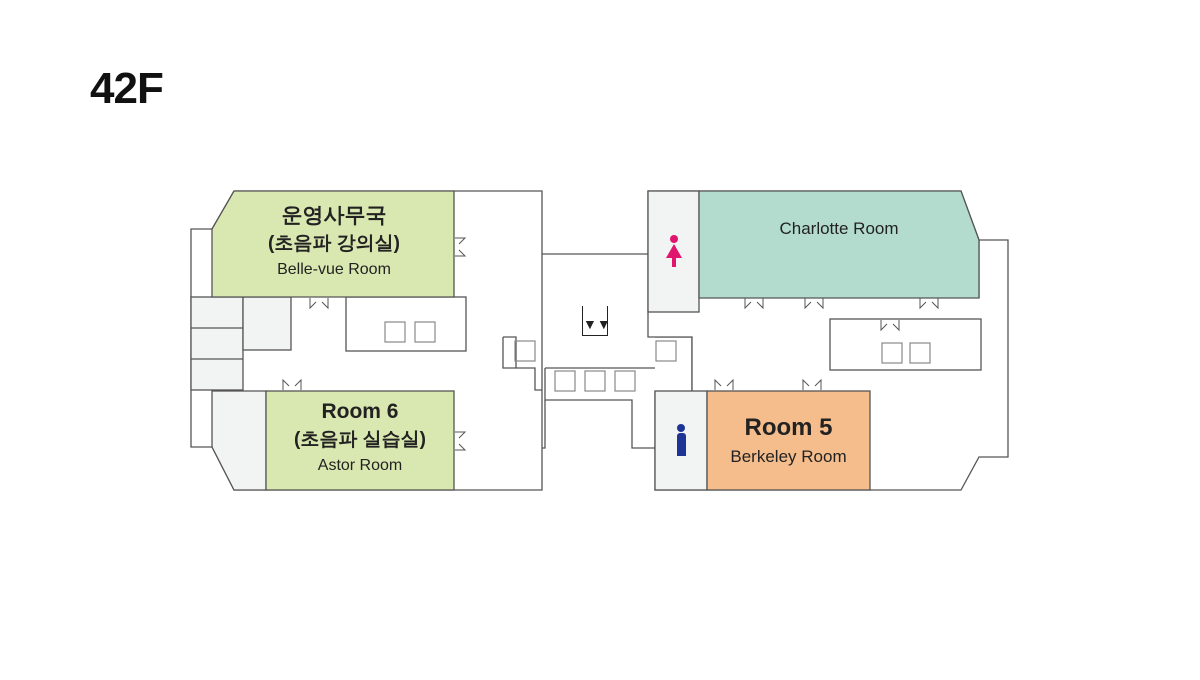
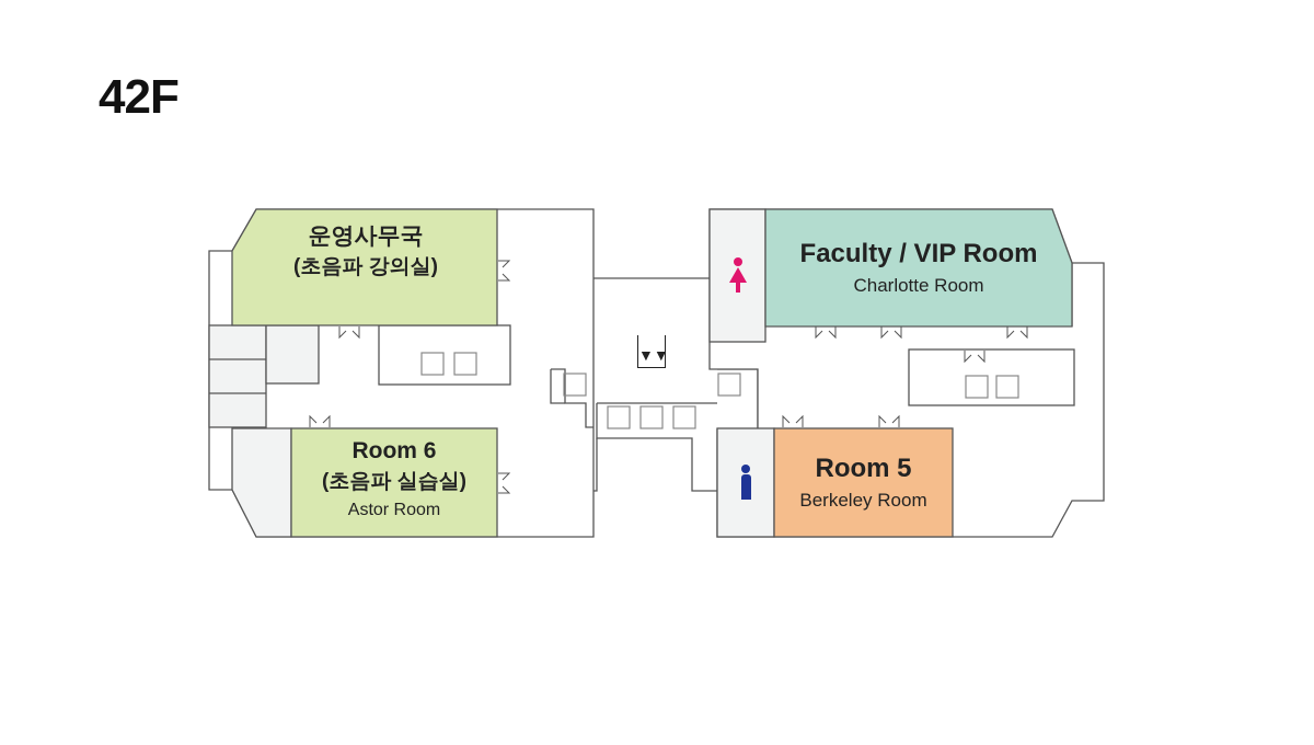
  42F
  ▼▼
  운영사무국
  (초음파 강의실)
- Belle-vue Room
  Room 6
  (초음파 실습실)
  Astor Room
+ Faculty / VIP Room
  Charlotte Room
  Room 5
  Berkeley Room
